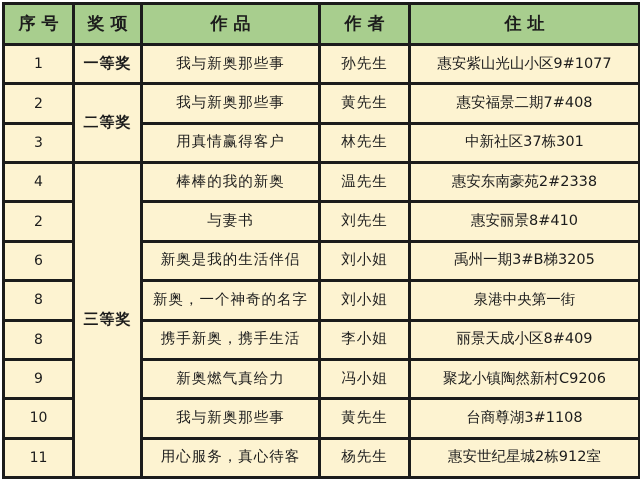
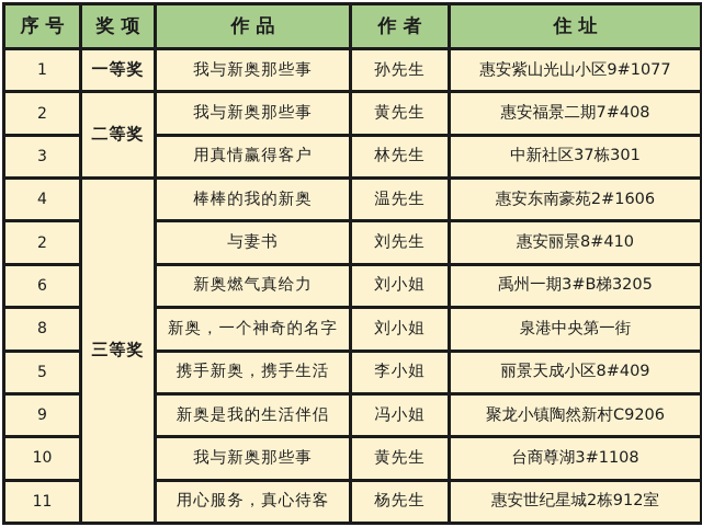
  序号	奖项	作品	作者	住址
  1	一等奖	我与新奥那些事	孙先生	惠安紫山光山小区9#1077
  2	二等奖	我与新奥那些事	黄先生	惠安福景二期7#408
  3	用真情赢得客户	林先生	中新社区37栋301
- 4	三等奖	棒棒的我的新奥	温先生	惠安东南豪苑2#2338
+ 4	三等奖	棒棒的我的新奥	温先生	惠安东南豪苑2#1606
  2	与妻书	刘先生	惠安丽景8#410
- 6	新奥是我的生活伴侣	刘小姐	禹州一期3#B梯3205
+ 6	新奥燃气真给力	刘小姐	禹州一期3#B梯3205
  8	新奥，一个神奇的名字	刘小姐	泉港中央第一街
- 8	携手新奥，携手生活	李小姐	丽景天成小区8#409
+ 5	携手新奥，携手生活	李小姐	丽景天成小区8#409
- 9	新奥燃气真给力	冯小姐	聚龙小镇陶然新村C9206
+ 9	新奥是我的生活伴侣	冯小姐	聚龙小镇陶然新村C9206
  10	我与新奥那些事	黄先生	台商尊湖3#1108
  11	用心服务，真心待客	杨先生	惠安世纪星城2栋912室
